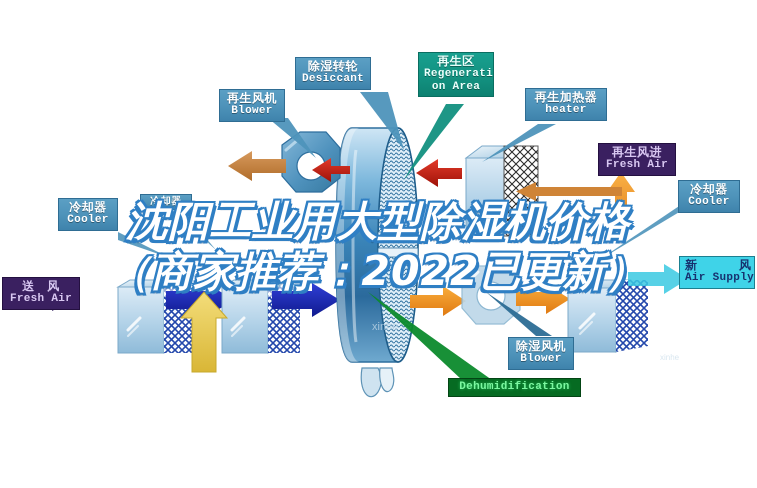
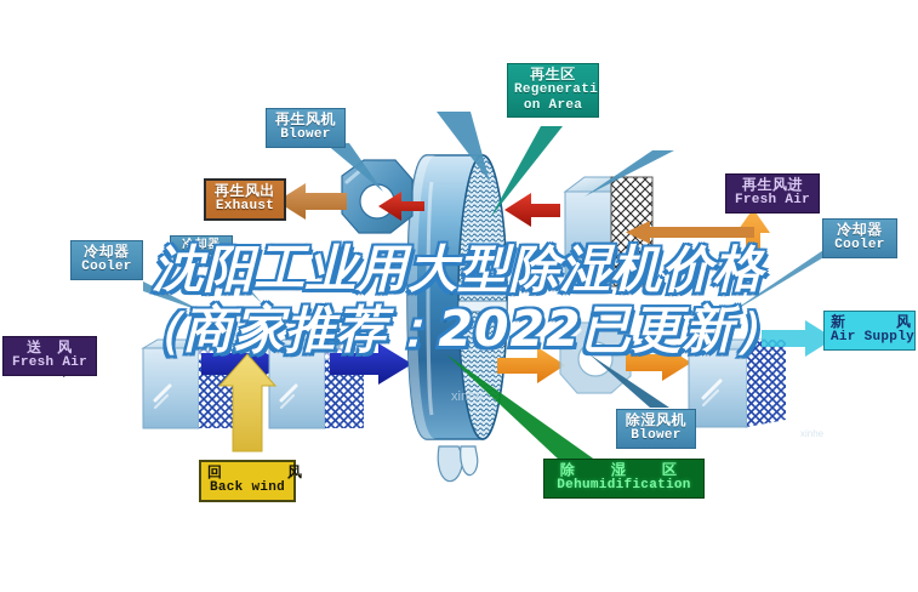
  xinhe
  xinhe
- 除湿转轮
- Desiccant
  再生风机
  Blower
  再生区
  Regenerati
  on Area
- 再生加热器
- heater
  再生风进
  Fresh Air
+ 再生风出
+ Exhaust
  冷却器
  Cooler
  冷却器
  冷却器
  Cooler
  送 风
  Fresh Air
+ 回 风
+ Back wind
  新 风
  Air Suppl
  除湿风机
  Blower
+ 除 湿 区
  Dehumidification
  沈阳工业用大型除湿机价格
  （商家推荐：2022已更新）
